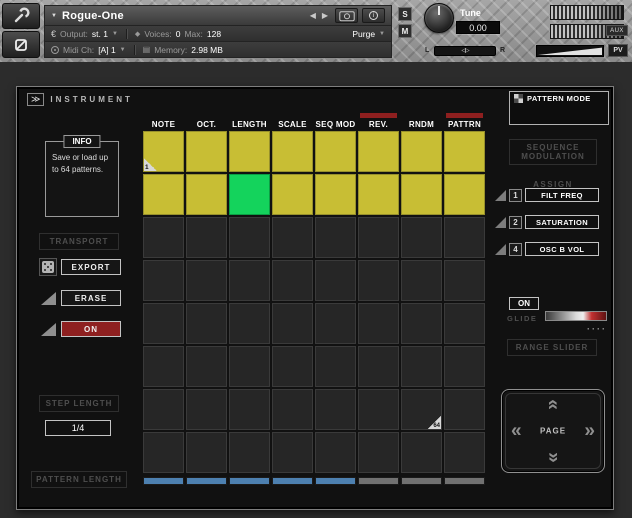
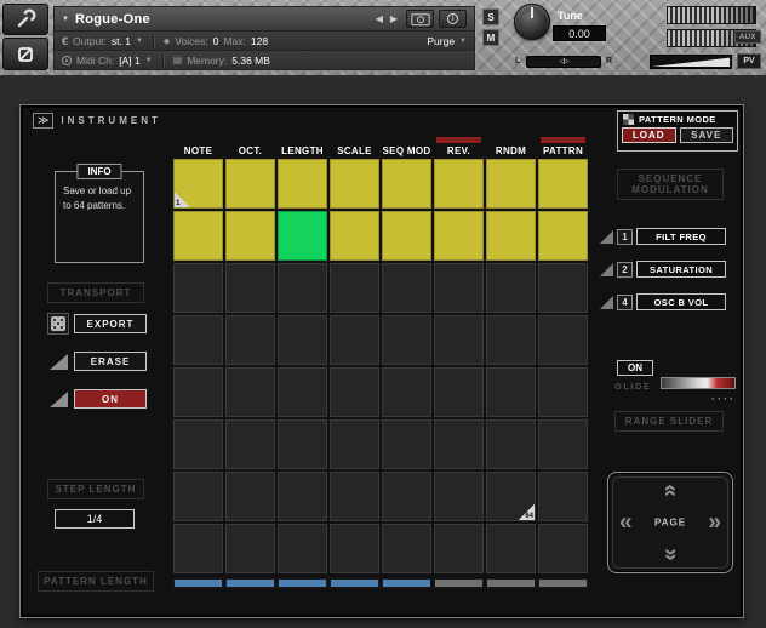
  Rogue-One
  ◀
  ▶
  i
  €
  Output:
  st. 1
  Voices:
  0
  Max:
  128
  Purge
  Midi Ch:
  [A] 1
  ▤
  Memory:
- 2.98 MB
+ 5.36 MB
  S
  M
  Tune
  0.00
  ≫
  INSTRUMENT
  PATTERN MODE
+ LOAD
+ SAVE
  NOTE
  OCT.
  LENGTH
  SCALE
  SEQ MOD
  REV.
  RNDM
  PATTRN
  INFO
  Save or load up to 64 patterns.
  TRANSPORT
  EXPORT
  ERASE
  ON
  STEP LENGTH
  1/4
  PATTERN LENGTH
  SEQUENCE
  MODULATION
- ASSIGN
  1
  FILT FREQ
  2
  SATURATION
  4
  OSC B VOL
  ON
  GLIDE
  ····
  RANGE SLIDER
  «
  »
  PAGE
